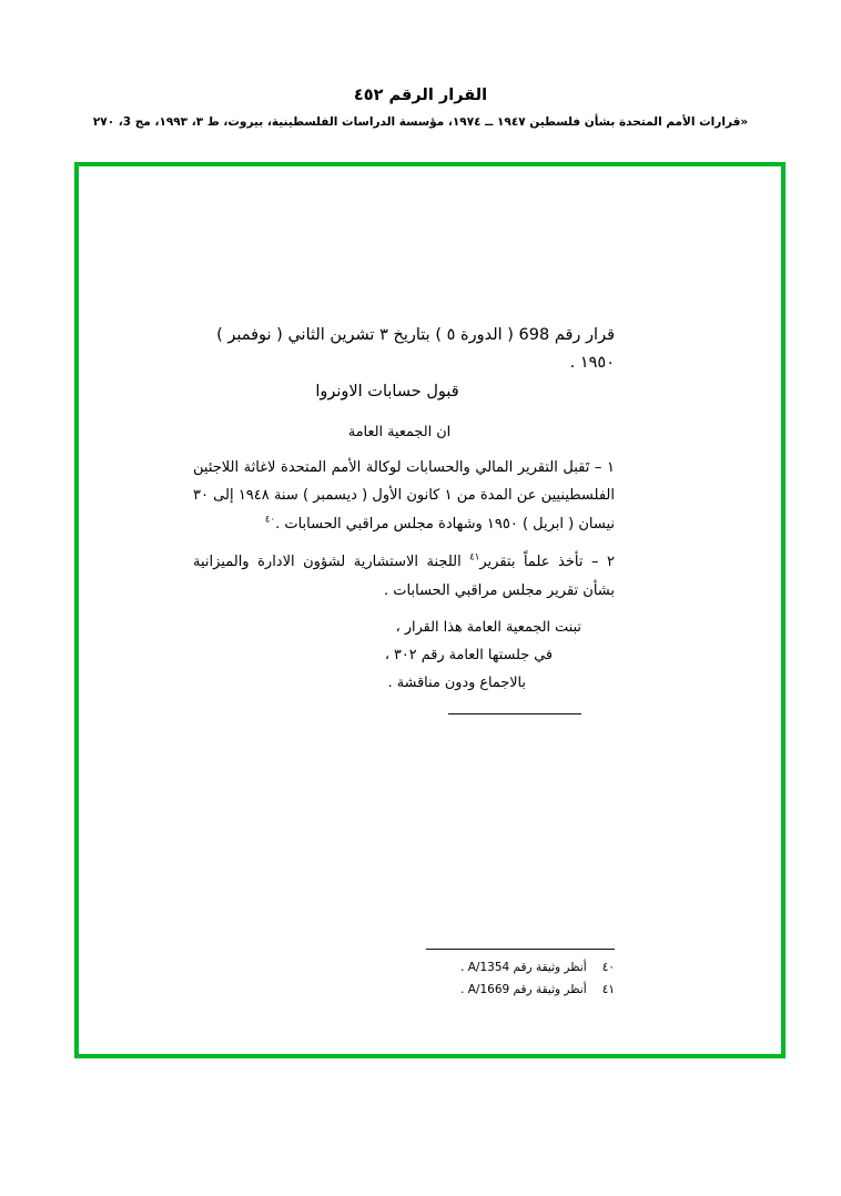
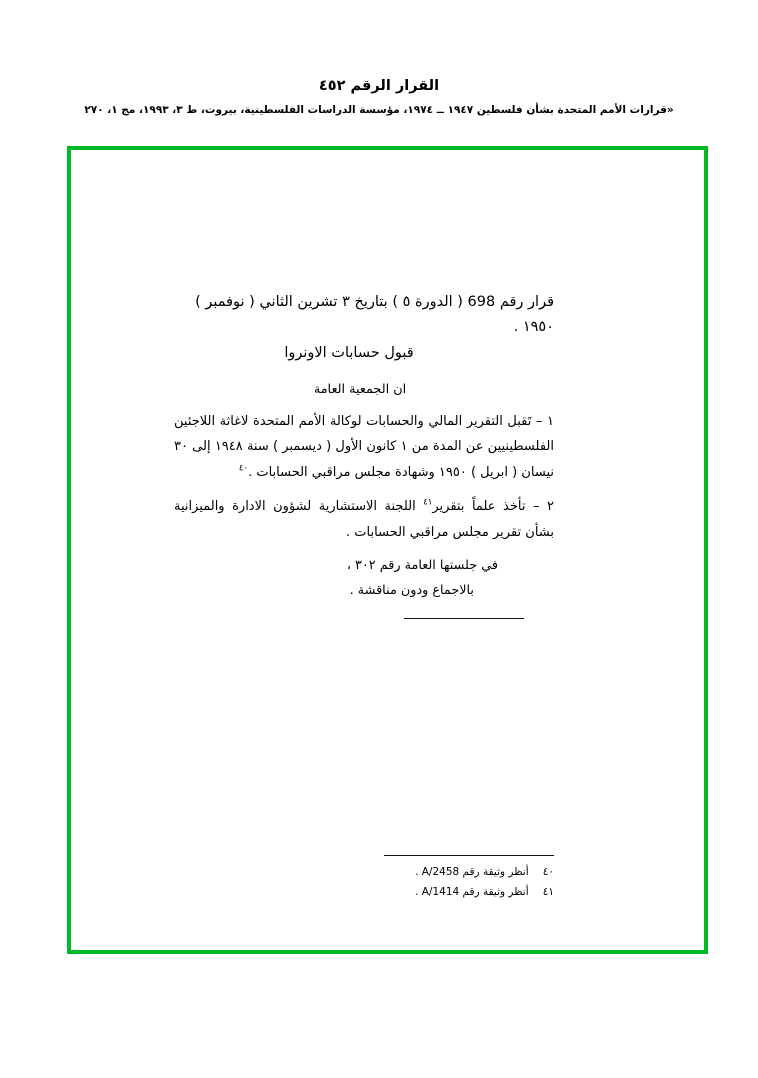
  القرار الرقم ٤٥٢
- «قرارات الأمم المتحدة بشأن فلسطين ١٩٤٧ ــ ١٩٧٤، مؤسسة الدراسات الفلسطينية، بيروت، ط ٣، ١٩٩٣، مج 3، ٢٧٠
+ «قرارات الأمم المتحدة بشأن فلسطين ١٩٤٧ ــ ١٩٧٤، مؤسسة الدراسات الفلسطينية، بيروت، ط ٣، ١٩٩٣، مج ١، ٢٧٠
  قرار رقم 698 ( الدورة ٥ ) بتاريخ ٣ تشرين الثاني ( نوفمبر ) ١٩٥٠ .
  قبول حسابات الاونروا
  ان الجمعية العامة
  ١ – تَقبل التقرير المالي والحسابات لوكالة الأمم المتحدة لاغاثة اللاجئين الفلسطينيين عن المدة من ١ كانون الأول ( ديسمبر ) سنة ١٩٤٨ إلى ٣٠ نيسان ( ابريل ) ١٩٥٠ وشهادة مجلس مراقبي الحسابات .٤٠
  ٢ – تأخذ علماً بتقرير٤١ اللجنة الاستشارية لشؤون الادارة والميزانية بشأن تقرير مجلس مراقبي الحسابات .
- تبنت الجمعية العامة هذا القرار ،
  في جلستها العامة رقم ٣٠٢ ،
  بالاجماع ودون مناقشة .
- ٤٠ أنظر وثيقة رقم A/1354 .
+ ٤٠ أنظر وثيقة رقم A/2458 .
- ٤١ أنظر وثيقة رقم A/1669 .
+ ٤١ أنظر وثيقة رقم A/1414 .
